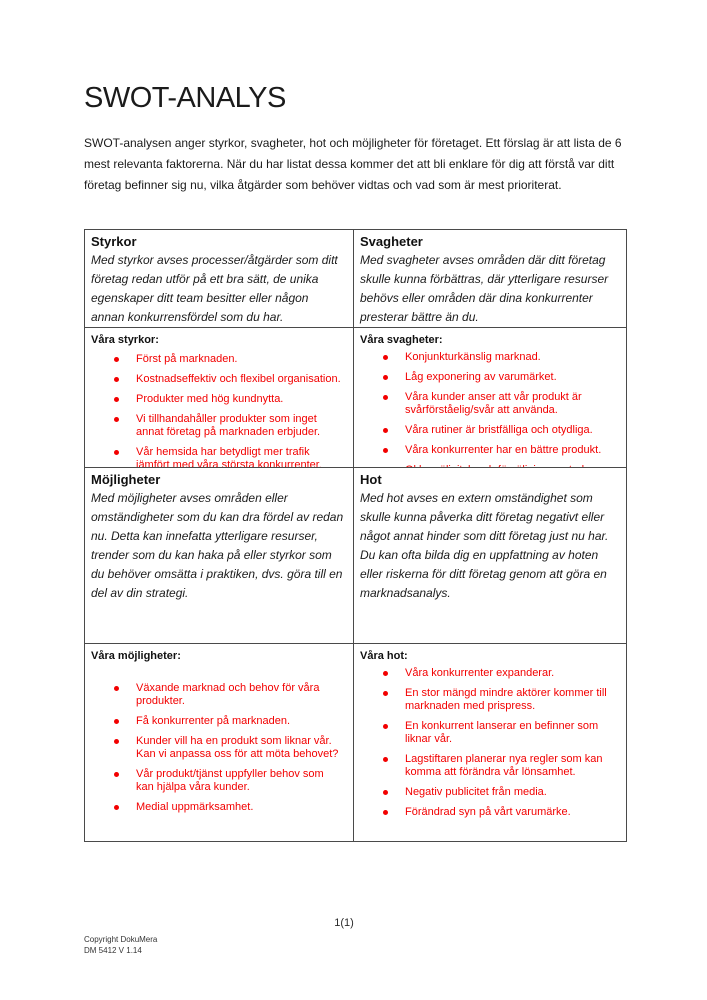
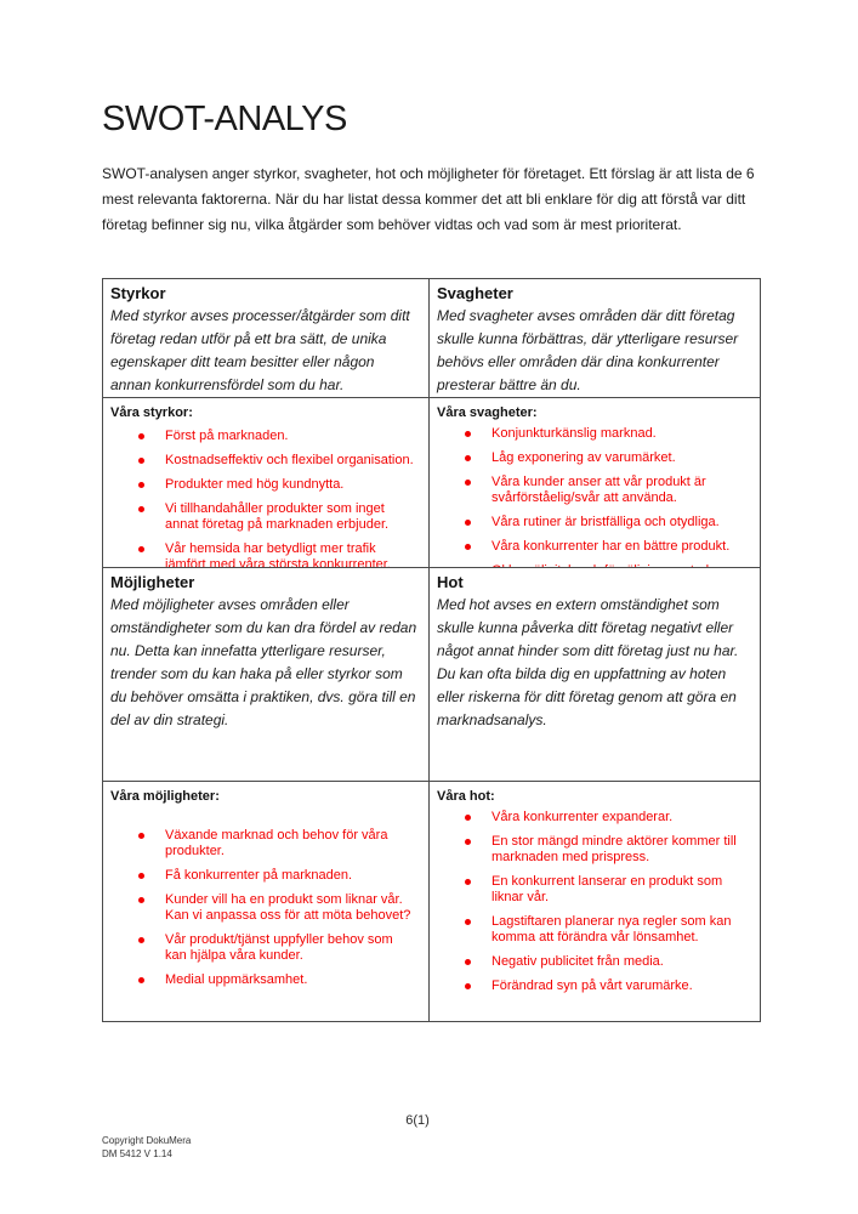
  SWOT-ANALYS
  SWOT-analysen anger styrkor, svagheter, hot och möjligheter för företaget. Ett förslag är att lista de 6 mest relevanta faktorerna. När du har listat dessa kommer det att bli enklare för dig att förstå var ditt företag befinner sig nu, vilka åtgärder som behöver vidtas och vad som är mest prioriterat.
  Styrkor
  Med styrkor avses processer/åtgärder som ditt företag redan utför på ett bra sätt, de unika egenskaper ditt team besitter eller någon annan konkurrensfördel som du har.
  Svagheter
  Med svagheter avses områden där ditt företag skulle kunna förbättras, där ytterligare resurser behövs eller områden där dina konkurrenter presterar bättre än du.
  Våra styrkor:
  Först på marknaden.
  Kostnadseffektiv och flexibel organisation.
  Produkter med hög kundnytta.
  Vi tillhandahåller produkter som inget annat företag på marknaden erbjuder.
  Vår hemsida har betydligt mer trafik jämfört med våra största konkurrenter.
  Våra svagheter:
  Konjunkturkänslig marknad.
  Låg exponering av varumärket.
  Våra kunder anser att vår produkt är svårförståelig/svår att använda.
  Våra rutiner är bristfälliga och otydliga.
  Våra konkurrenter har en bättre produkt.
  Möjligheter
  Med möjligheter avses områden eller omständigheter som du kan dra fördel av redan nu. Detta kan innefatta ytterligare resurser, trender som du kan haka på eller styrkor som du behöver omsätta i praktiken, dvs. göra till en del av din strategi.
  Hot
  Med hot avses en extern omständighet som skulle kunna påverka ditt företag negativt eller något annat hinder som ditt företag just nu har. Du kan ofta bilda dig en uppfattning av hoten eller riskerna för ditt företag genom att göra en marknadsanalys.
  Våra möjligheter:
  Växande marknad och behov för våra produkter.
  Få konkurrenter på marknaden.
  Kunder vill ha en produkt som liknar vår. Kan vi anpassa oss för att möta behovet?
  Vår produkt/tjänst uppfyller behov som kan hjälpa våra kunder.
  Medial uppmärksamhet.
  Våra hot:
  Våra konkurrenter expanderar.
  En stor mängd mindre aktörer kommer till marknaden med prispress.
- En konkurrent lanserar en befinner som liknar vår.
+ En konkurrent lanserar en produkt som liknar vår.
  Lagstiftaren planerar nya regler som kan komma att förändra vår lönsamhet.
  Negativ publicitet från media.
  Förändrad syn på vårt varumärke.
- 1(1)
+ 6(1)
  Copyright DokuMera
  DM 5412 V 1.14
